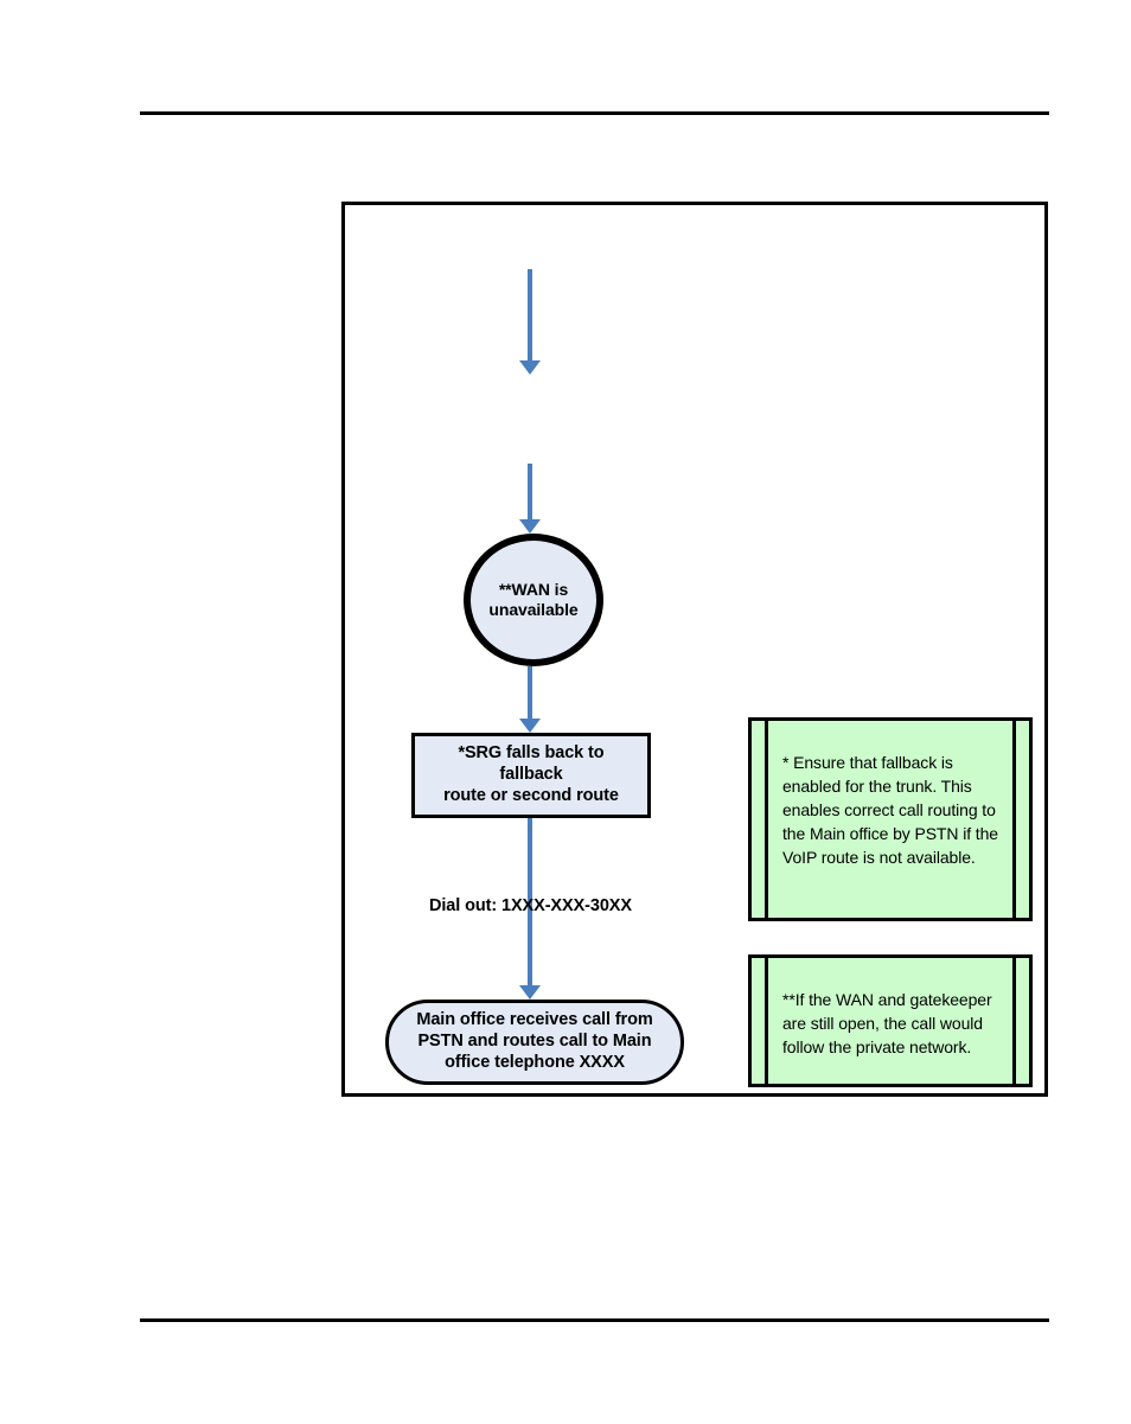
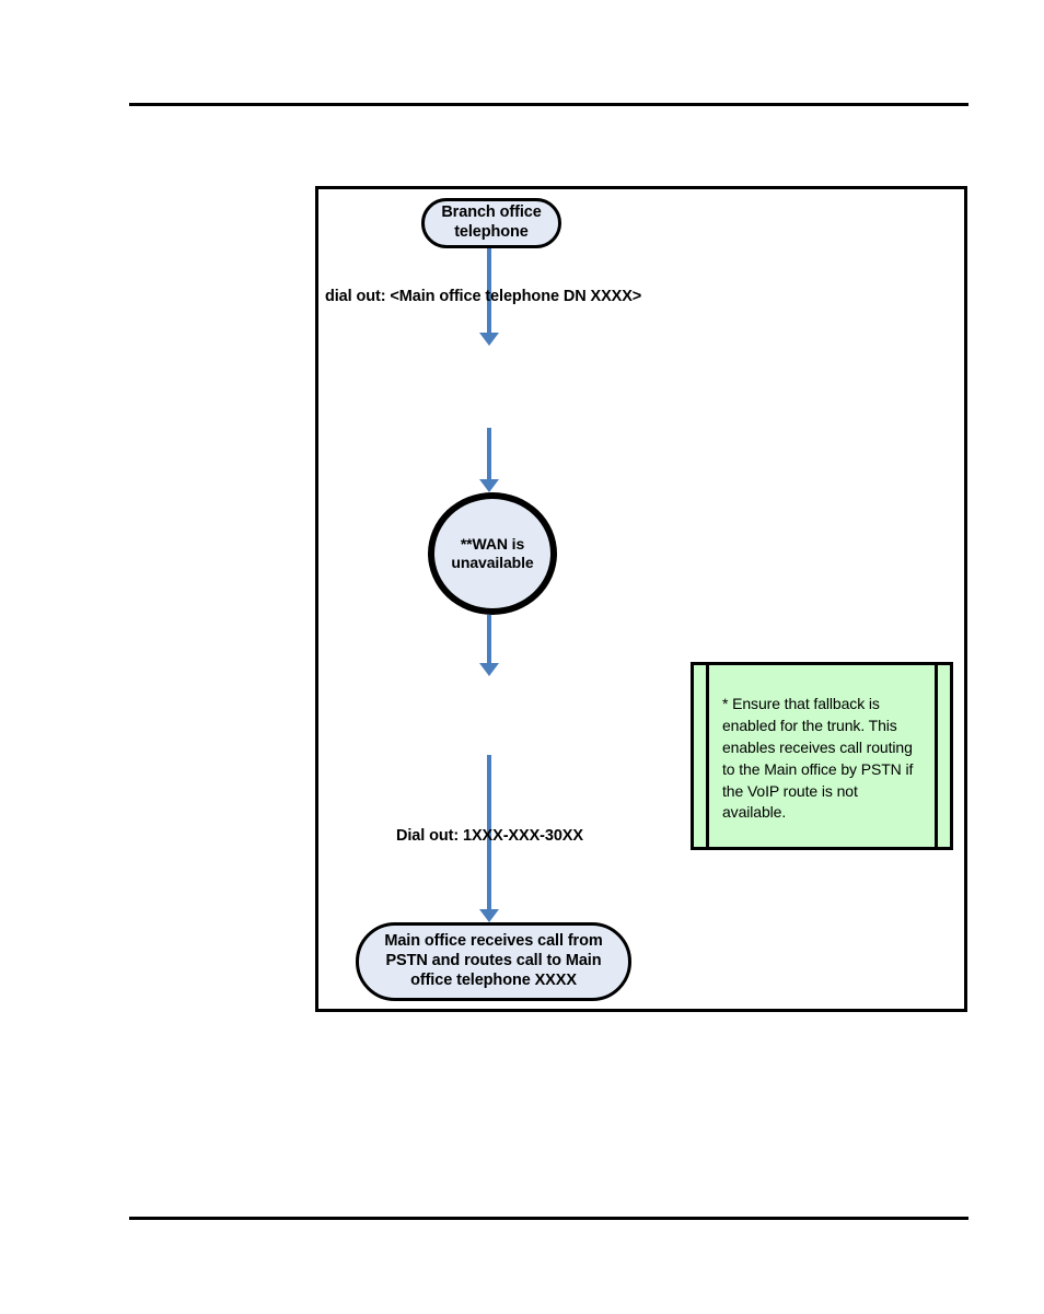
+ Branch office
+ telephone
+ dial out: <Main office telephone DN XXXX>
  **WAN is
  unavailable
- *SRG falls back to fallback
- route or second route
  Dial out: 1XXX-XXX-30XX
  Main office receives call from
  PSTN and routes call to Main
  office telephone XXXX
- * Ensure that fallback is enabled for the trunk. This enables correct call routing to the Main office by PSTN if the VoIP route is not available.
+ * Ensure that fallback is enabled for the trunk. This enables receives call routing to the Main office by PSTN if the VoIP route is not available.
- **If the WAN and gatekeeper are still open, the call would follow the private network.
